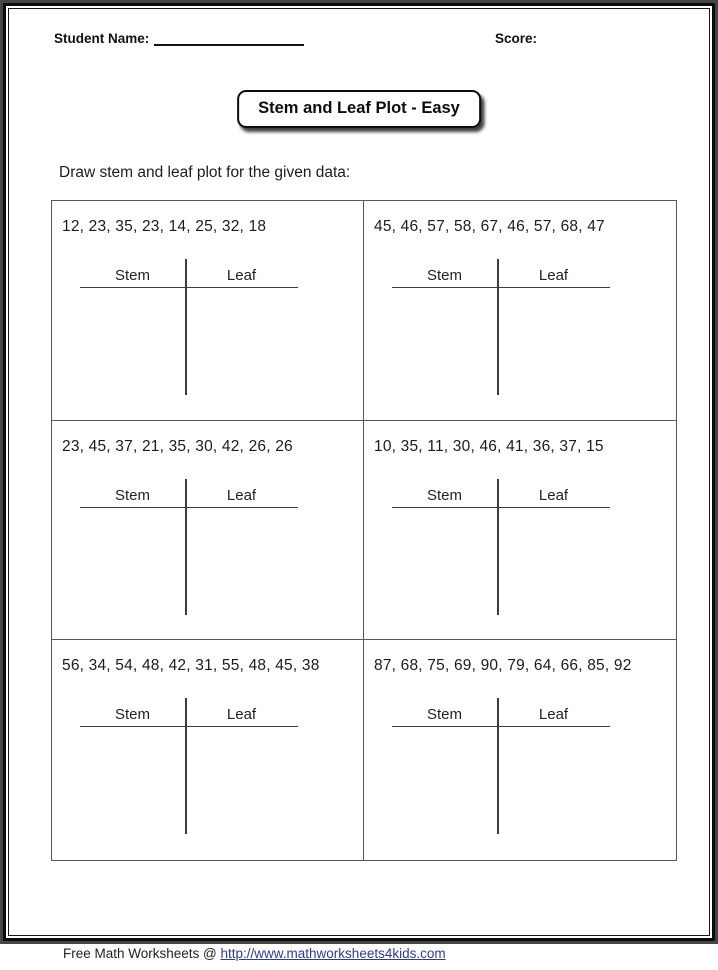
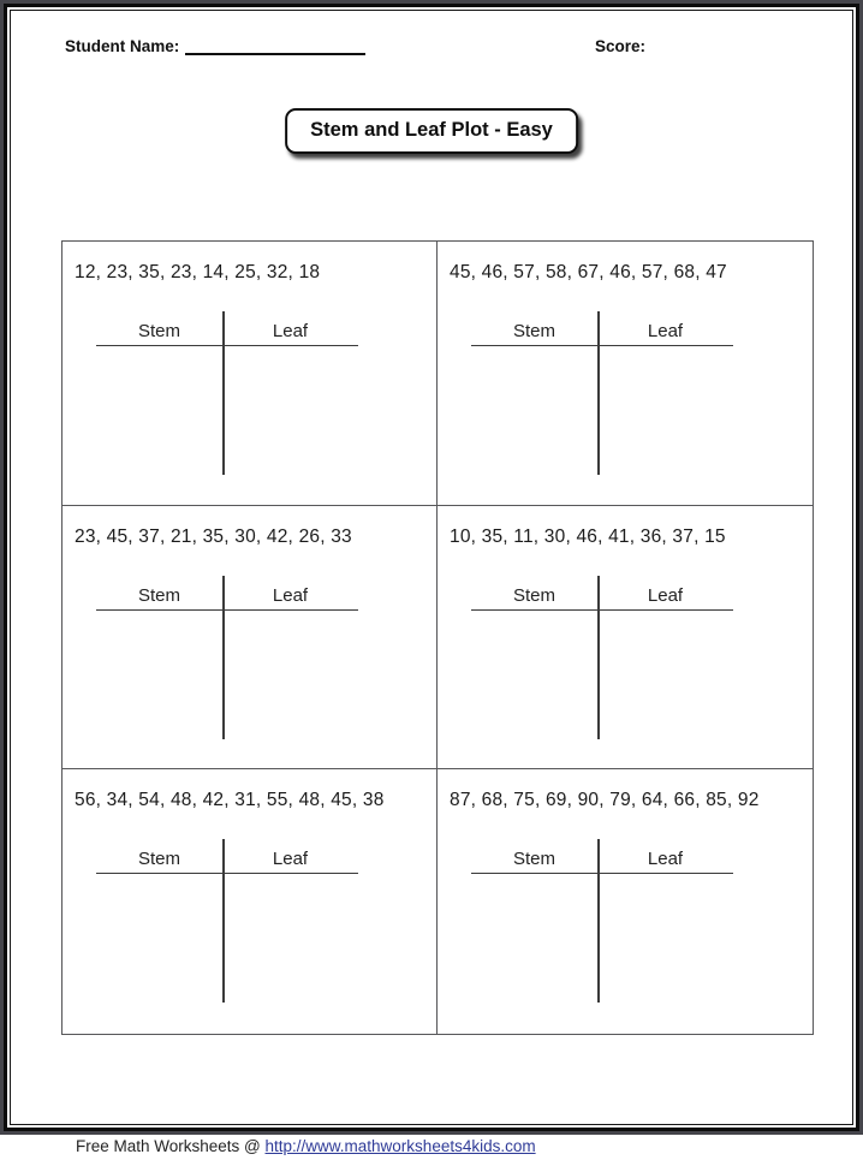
  Student Name:
  Score:
  Stem and Leaf Plot - Easy
- Draw stem and leaf plot for the given data:
  12, 23, 35, 23, 14, 25, 32, 18
  Stem
  Leaf
  45, 46, 57, 58, 67, 46, 57, 68, 47
  Stem
  Leaf
- 23, 45, 37, 21, 35, 30, 42, 26, 26
+ 23, 45, 37, 21, 35, 30, 42, 26, 33
  Stem
  Leaf
  10, 35, 11, 30, 46, 41, 36, 37, 15
  Stem
  Leaf
  56, 34, 54, 48, 42, 31, 55, 48, 45, 38
  Stem
  Leaf
  87, 68, 75, 69, 90, 79, 64, 66, 85, 92
  Stem
  Leaf
  Free Math Worksheets @ http://www.mathworksheets4kids.com
